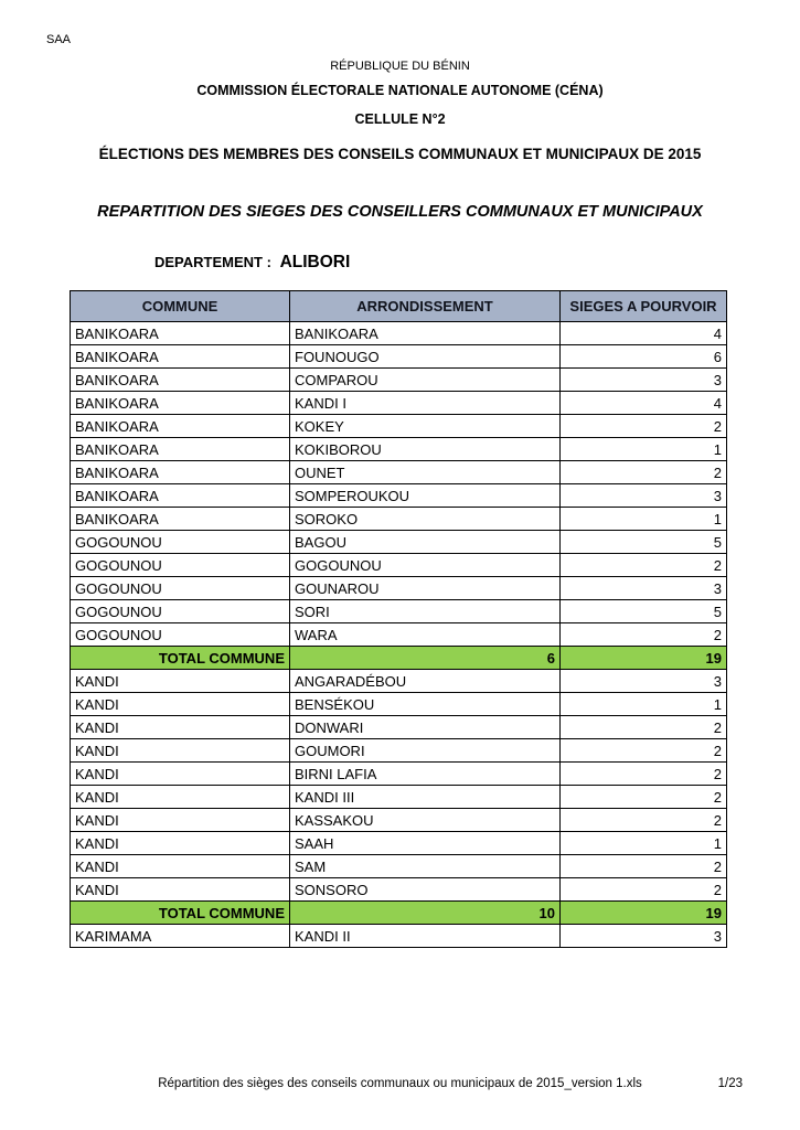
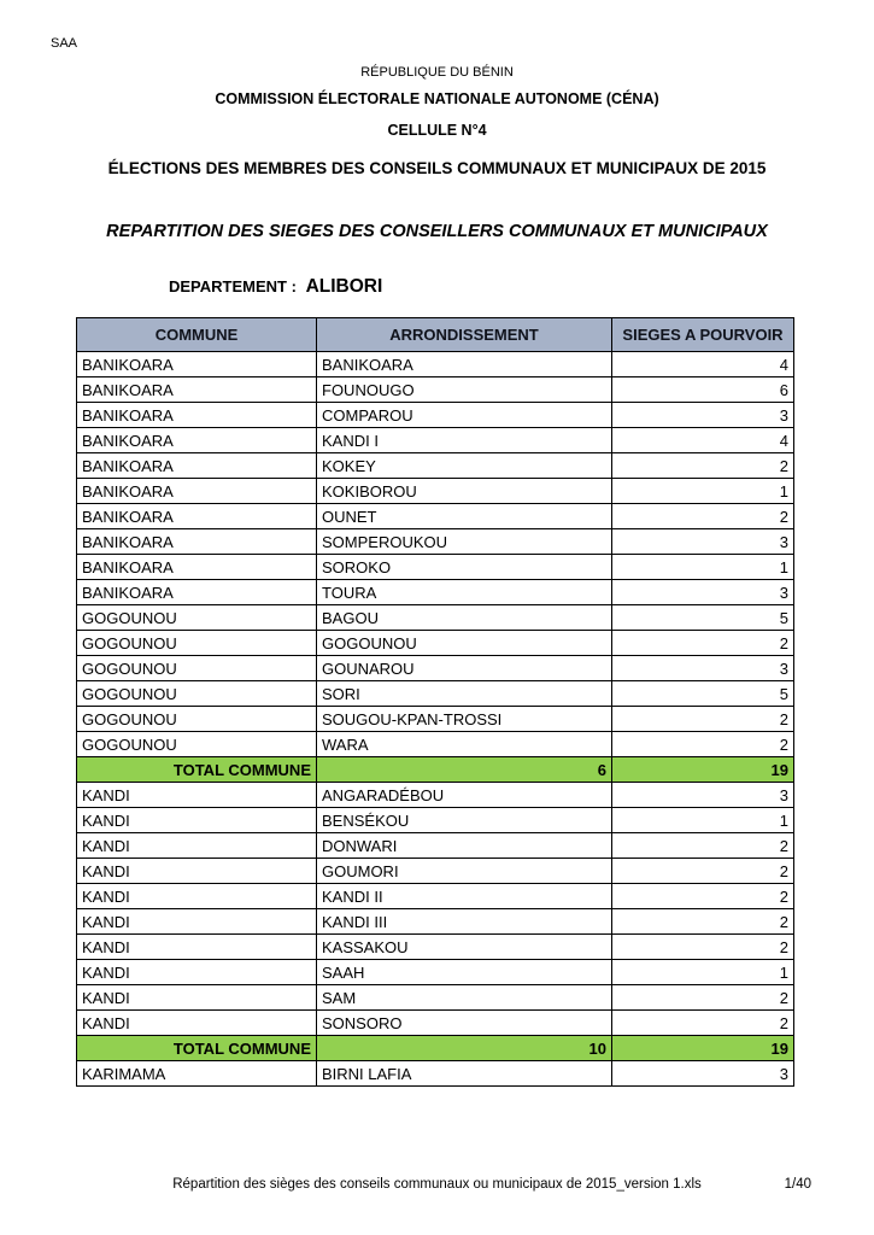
  SAA
  RÉPUBLIQUE DU BÉNIN
  COMMISSION ÉLECTORALE NATIONALE AUTONOME (CÉNA)
- CELLULE N°2
+ CELLULE N°4
  ÉLECTIONS DES MEMBRES DES CONSEILS COMMUNAUX ET MUNICIPAUX DE 2015
  REPARTITION DES SIEGES DES CONSEILLERS COMMUNAUX ET MUNICIPAUX
  DEPARTEMENT : ALIBORI
  COMMUNE	ARRONDISSEMENT	SIEGES A POURVOIR
  BANIKOARA	BANIKOARA	4
  BANIKOARA	FOUNOUGO	6
  BANIKOARA	COMPAROU	3
  BANIKOARA	KANDI I	4
  BANIKOARA	KOKEY	2
  BANIKOARA	KOKIBOROU	1
  BANIKOARA	OUNET	2
  BANIKOARA	SOMPEROUKOU	3
  BANIKOARA	SOROKO	1
+ BANIKOARA	TOURA	3
  GOGOUNOU	BAGOU	5
  GOGOUNOU	GOGOUNOU	2
  GOGOUNOU	GOUNAROU	3
  GOGOUNOU	SORI	5
+ GOGOUNOU	SOUGOU-KPAN-TROSSI	2
  GOGOUNOU	WARA	2
  TOTAL COMMUNE	6	19
  KANDI	ANGARADÉBOU	3
  KANDI	BENSÉKOU	1
  KANDI	DONWARI	2
  KANDI	GOUMORI	2
- KANDI	BIRNI LAFIA	2
+ KANDI	KANDI II	2
  KANDI	KANDI III	2
  KANDI	KASSAKOU	2
  KANDI	SAAH	1
  KANDI	SAM	2
  KANDI	SONSORO	2
  TOTAL COMMUNE	10	19
- KARIMAMA	KANDI II	3
+ KARIMAMA	BIRNI LAFIA	3
  Répartition des sièges des conseils communaux ou municipaux de 2015_version 1.xls
- 1/23
+ 1/40
